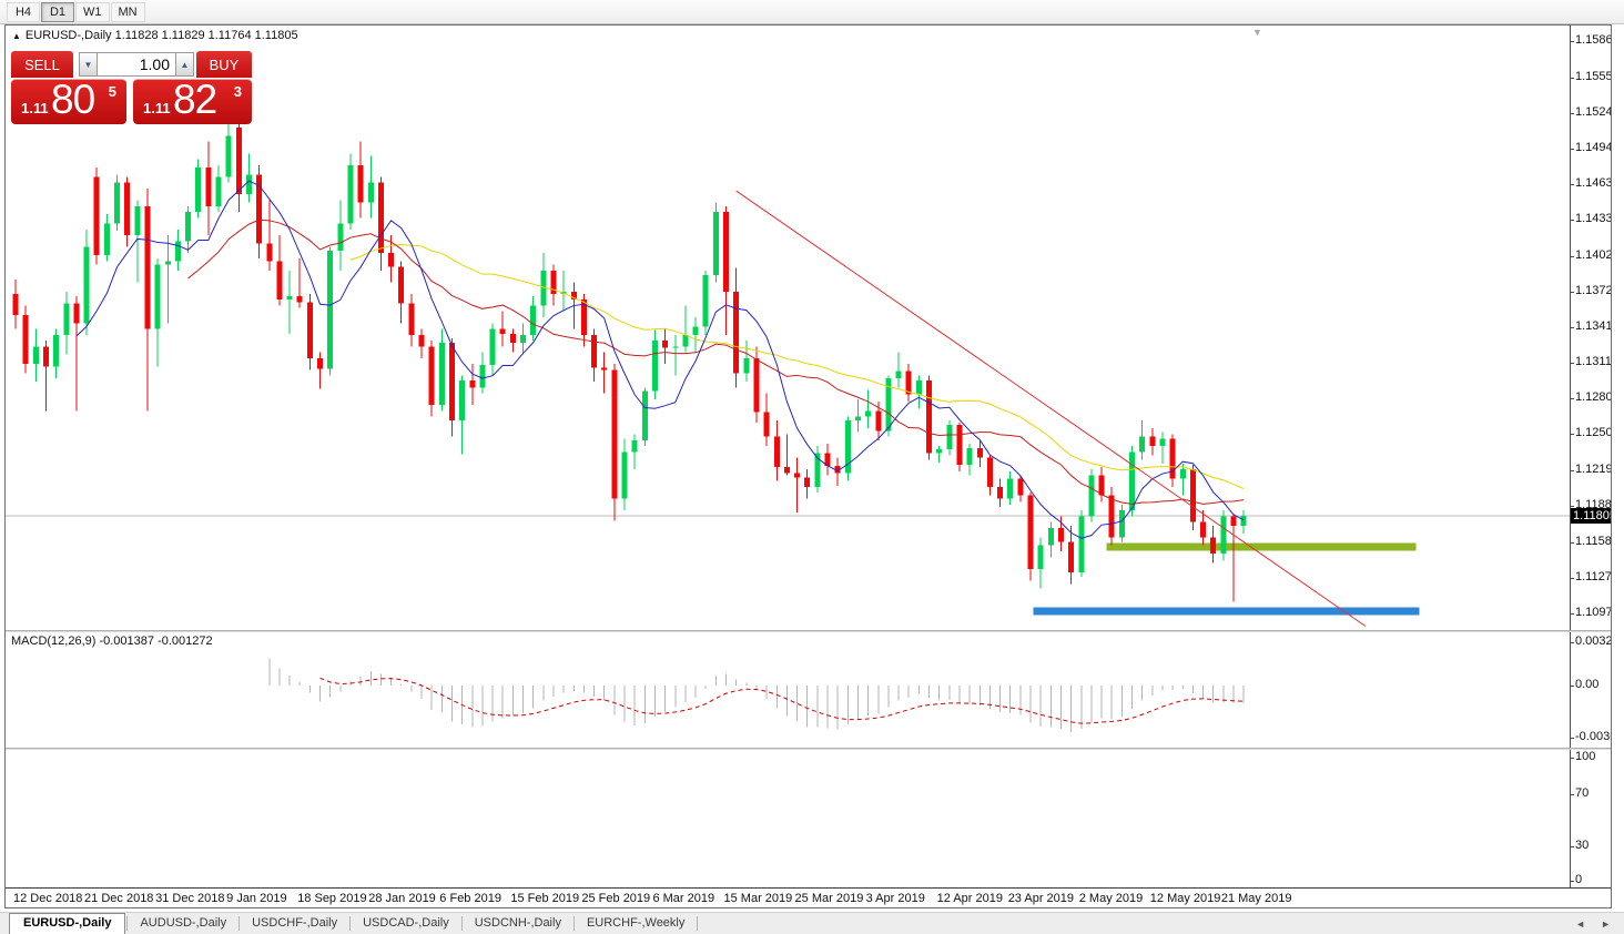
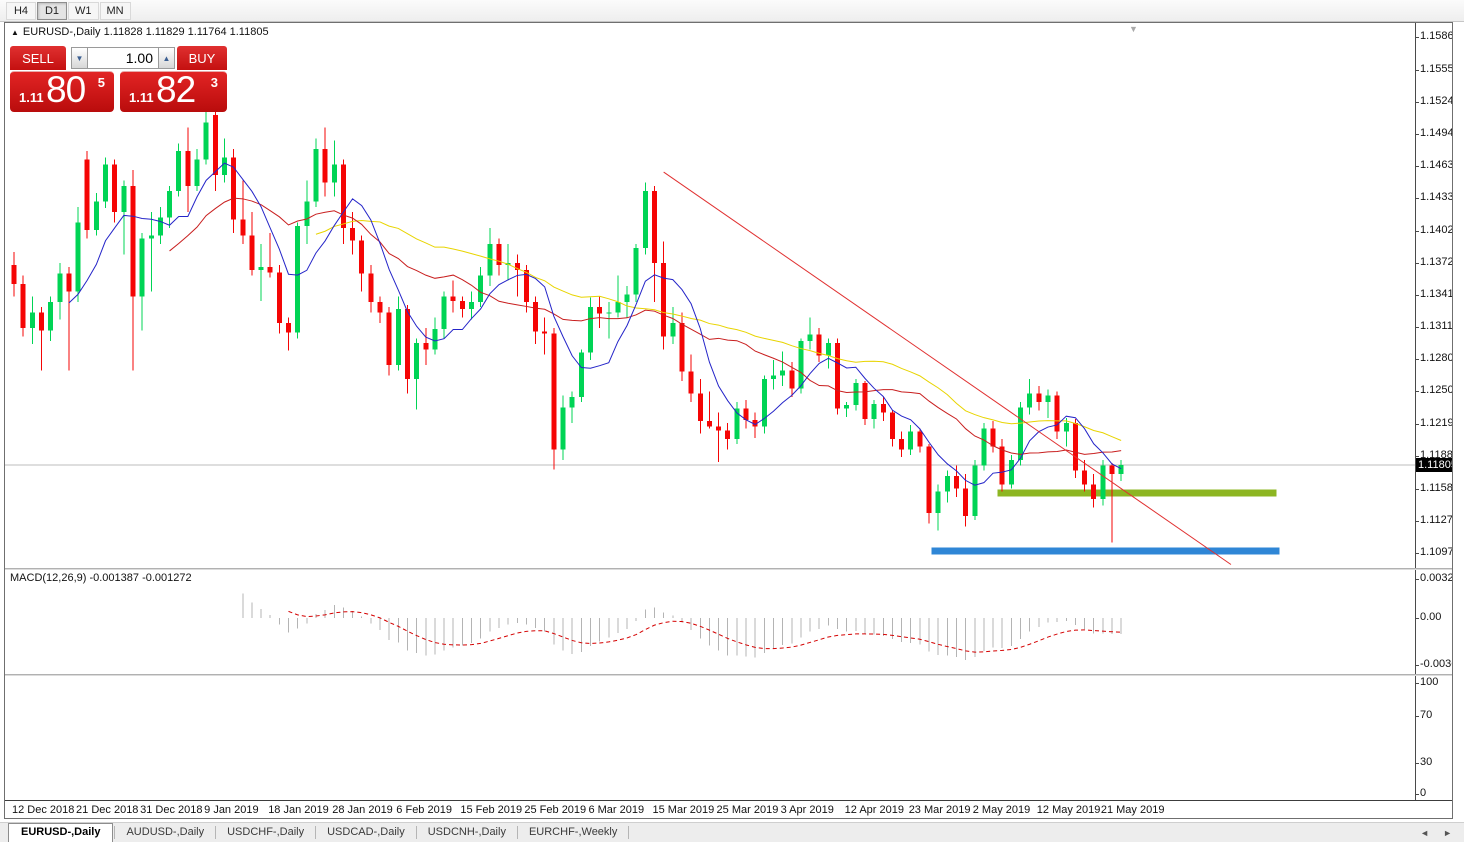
  H4
  D1
  W1
  MN
  ▲ EURUSD-,Daily 1.11828 1.11829 1.11764 1.11805
  ▼
  SELL
  ▼
  1.00
  ▲
  BUY
  1.11
  80
  5
  1.11
  82
  3
  1.1586
  1.1555
  1.1524
  1.1494
  1.1463
  1.1433
  1.1402
  1.1372
  1.1341
  1.1311
  1.1280
  1.1250
  1.1219
  1.1188
  1.1158
  1.1127
  1.1097
  1.1180
  MACD(12,26,9) -0.001387 -0.001272
  0.0032
  0.00
  100
  70
  30
  0
  12 Dec 2018
  21 Dec 2018
  31 Dec 2018
  9 Jan 2019
- 18 Sep 2019
+ 18 Jan 2019
  28 Jan 2019
  6 Feb 2019
  15 Feb 2019
  25 Feb 2019
  6 Mar 2019
  15 Mar 2019
  25 Mar 2019
  3 Apr 2019
  12 Apr 2019
- 23 Apr 2019
+ 23 Mar 2019
  2 May 2019
  12 May 2019
  21 May 2019
  EURUSD-,Daily
  AUDUSD-,Daily
  USDCHF-,Daily
  USDCAD-,Daily
  USDCNH-,Daily
  EURCHF-,Weekly
  ◄
  ►
